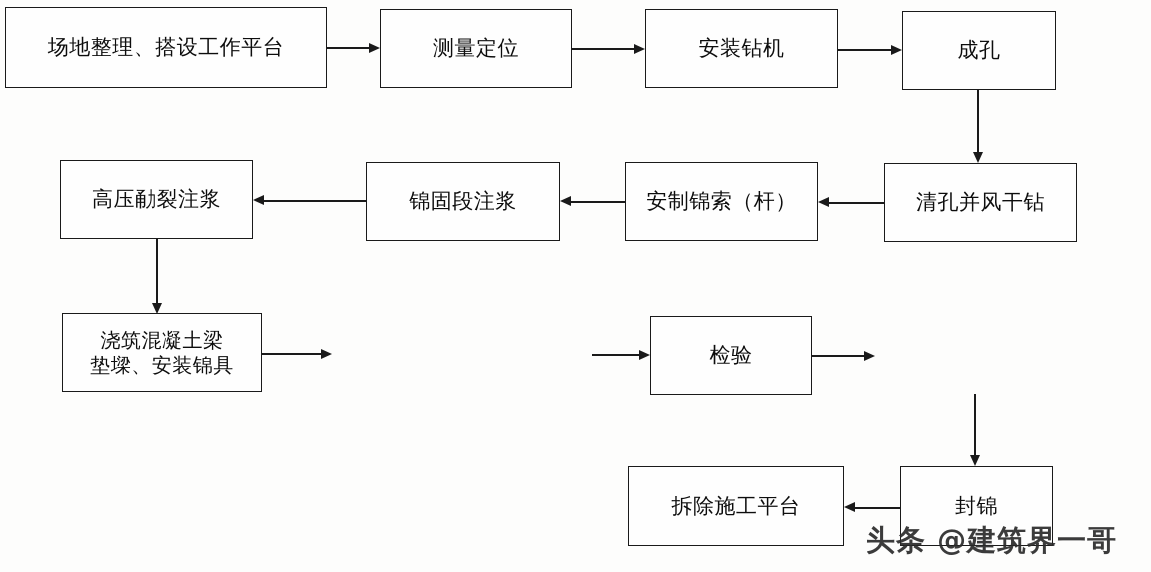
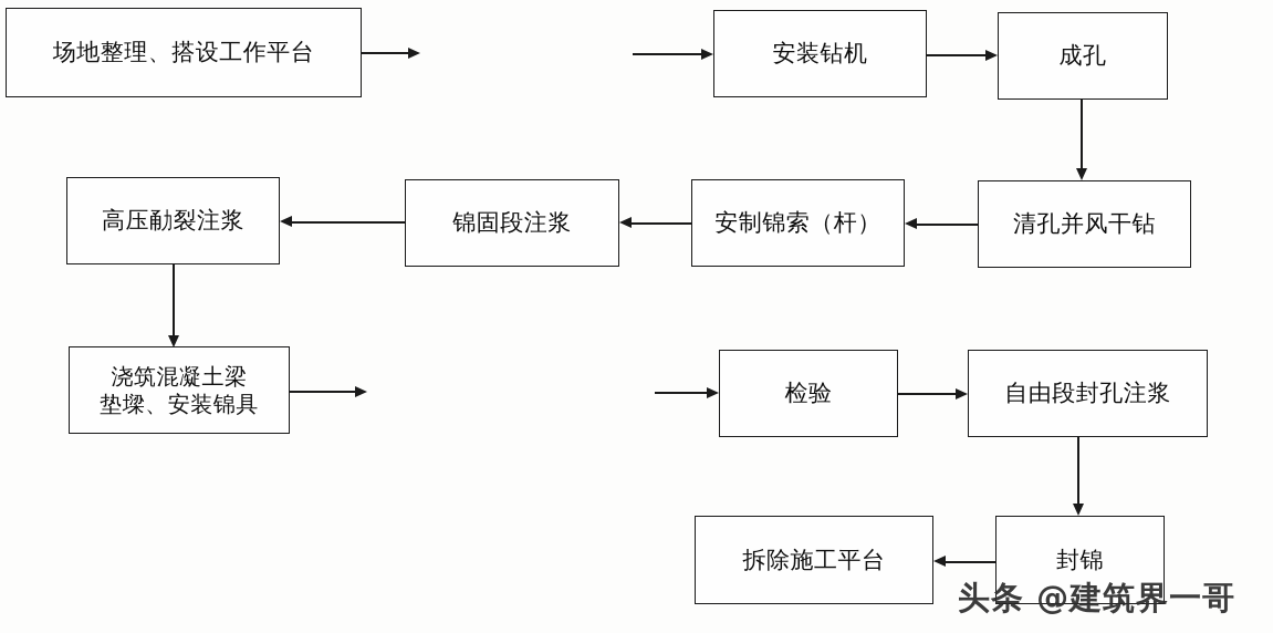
  场地整理、搭设工作平台
- 测量定位
  安装钻机
  成孔
  清孔并风干钻
  安制锦索（杆）
  锦固段注浆
  高压勈裂注浆
  浇筑混凝土梁
  垫墚、安装锦具
  检验
+ 自由段封孔注浆
  封锦
  拆除施工平台
  头条 @建筑界一哥
